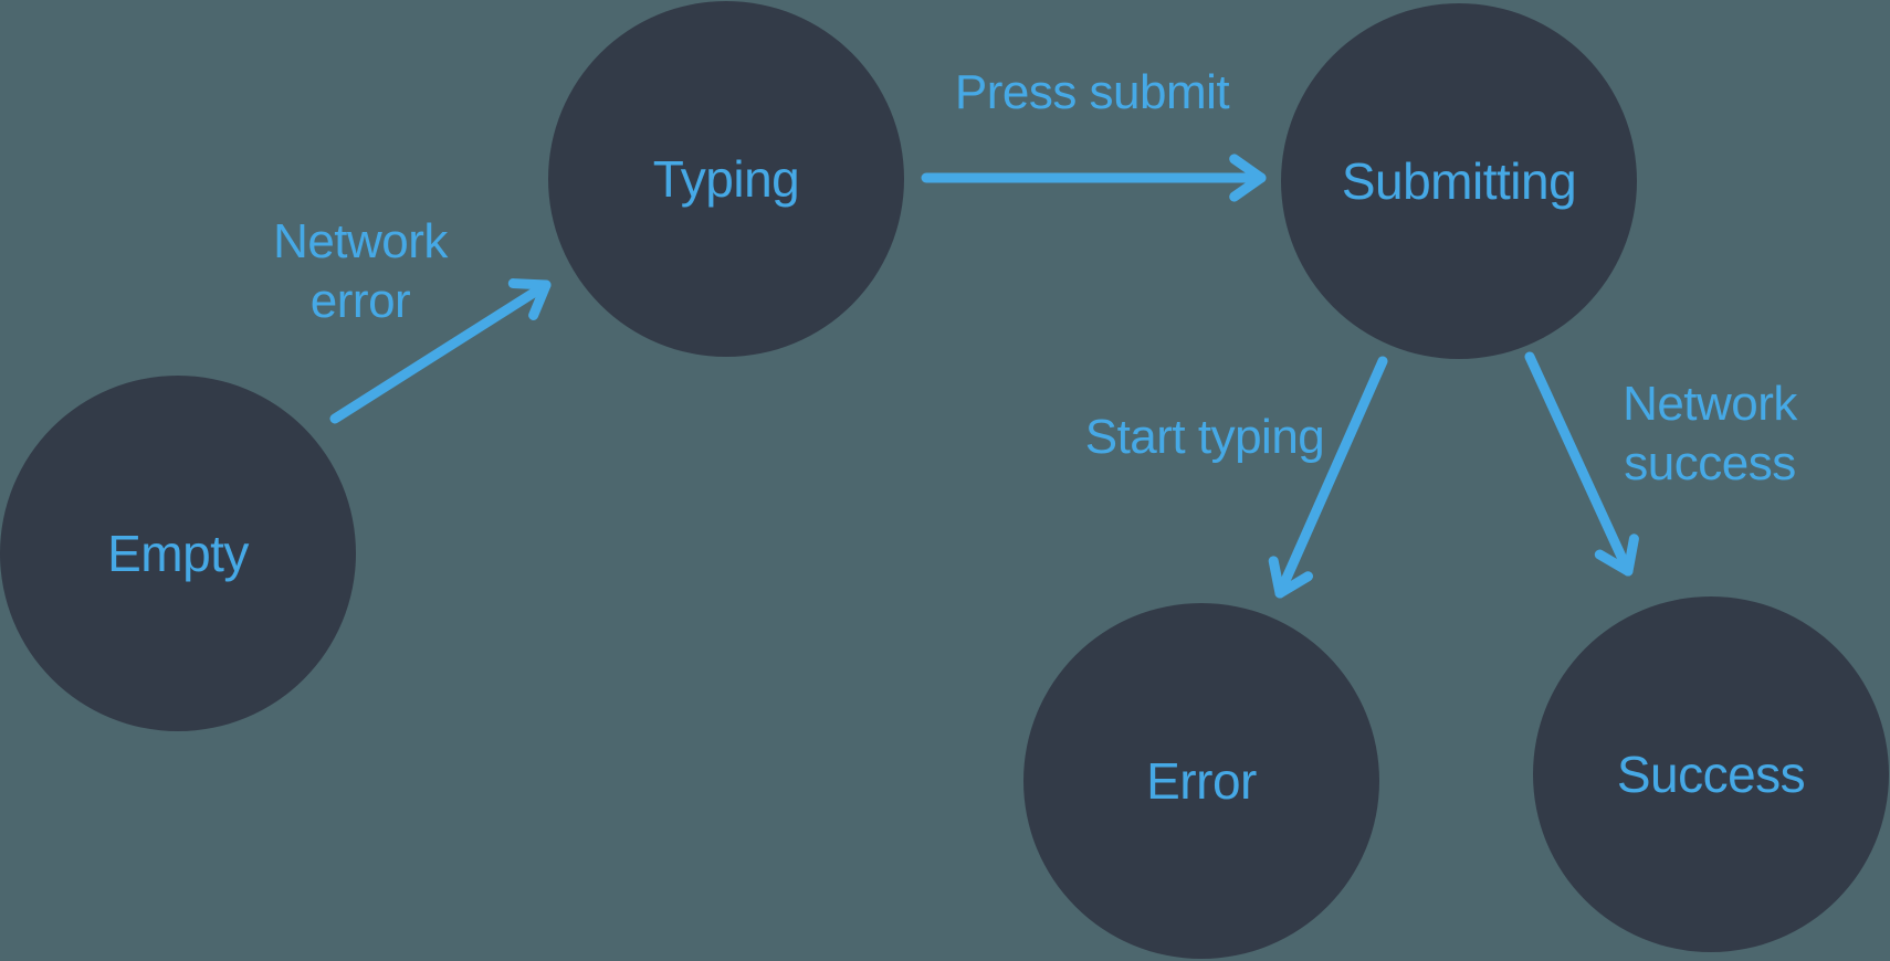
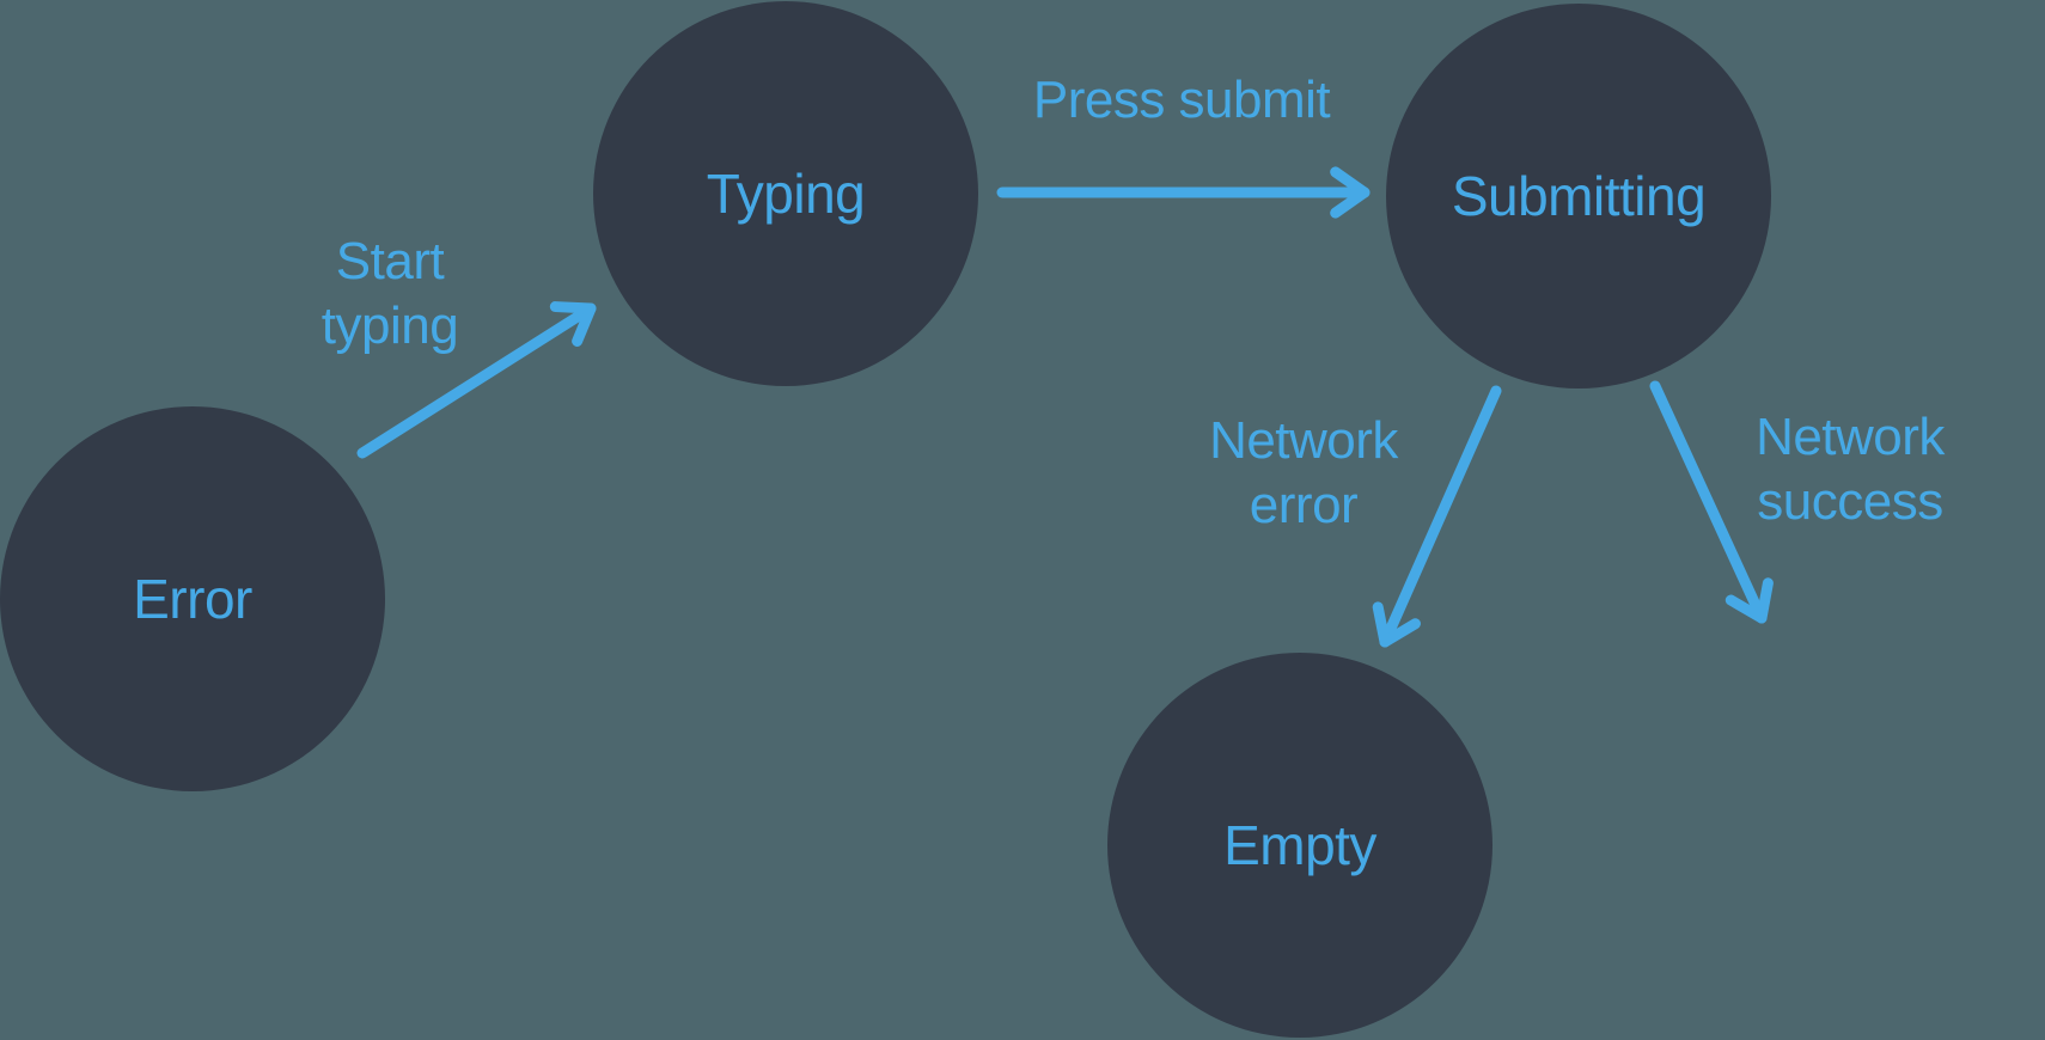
- Empty
+ Error
  Typing
  Submitting
- Error
+ Empty
- Success
- Network error
+ Start typing
  Press submit
- Start typing
+ Network error
  Network success
